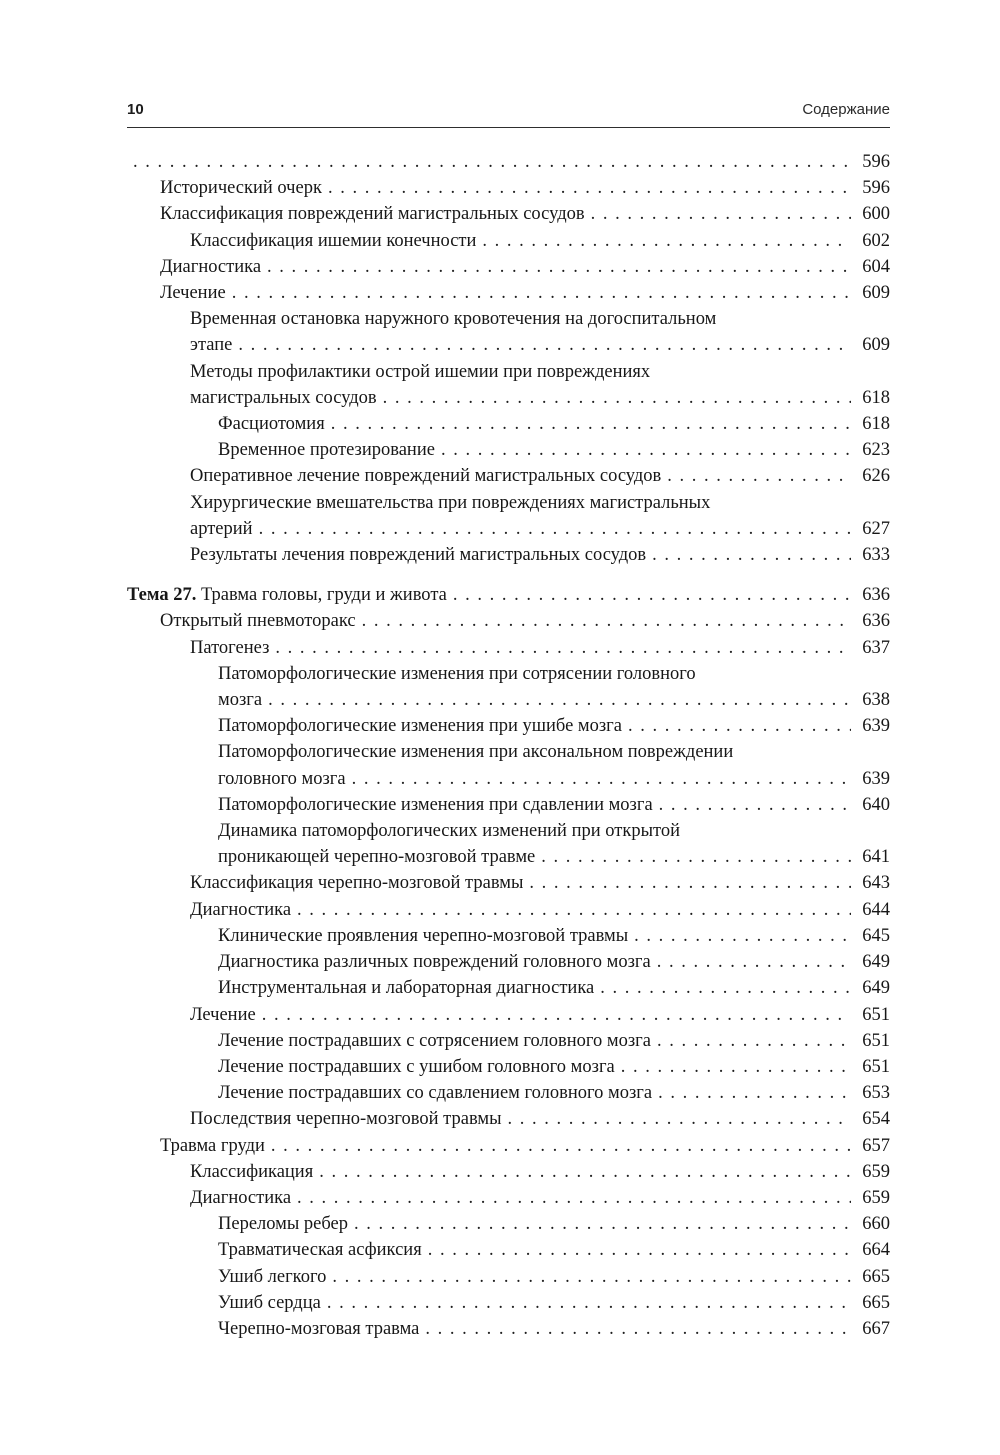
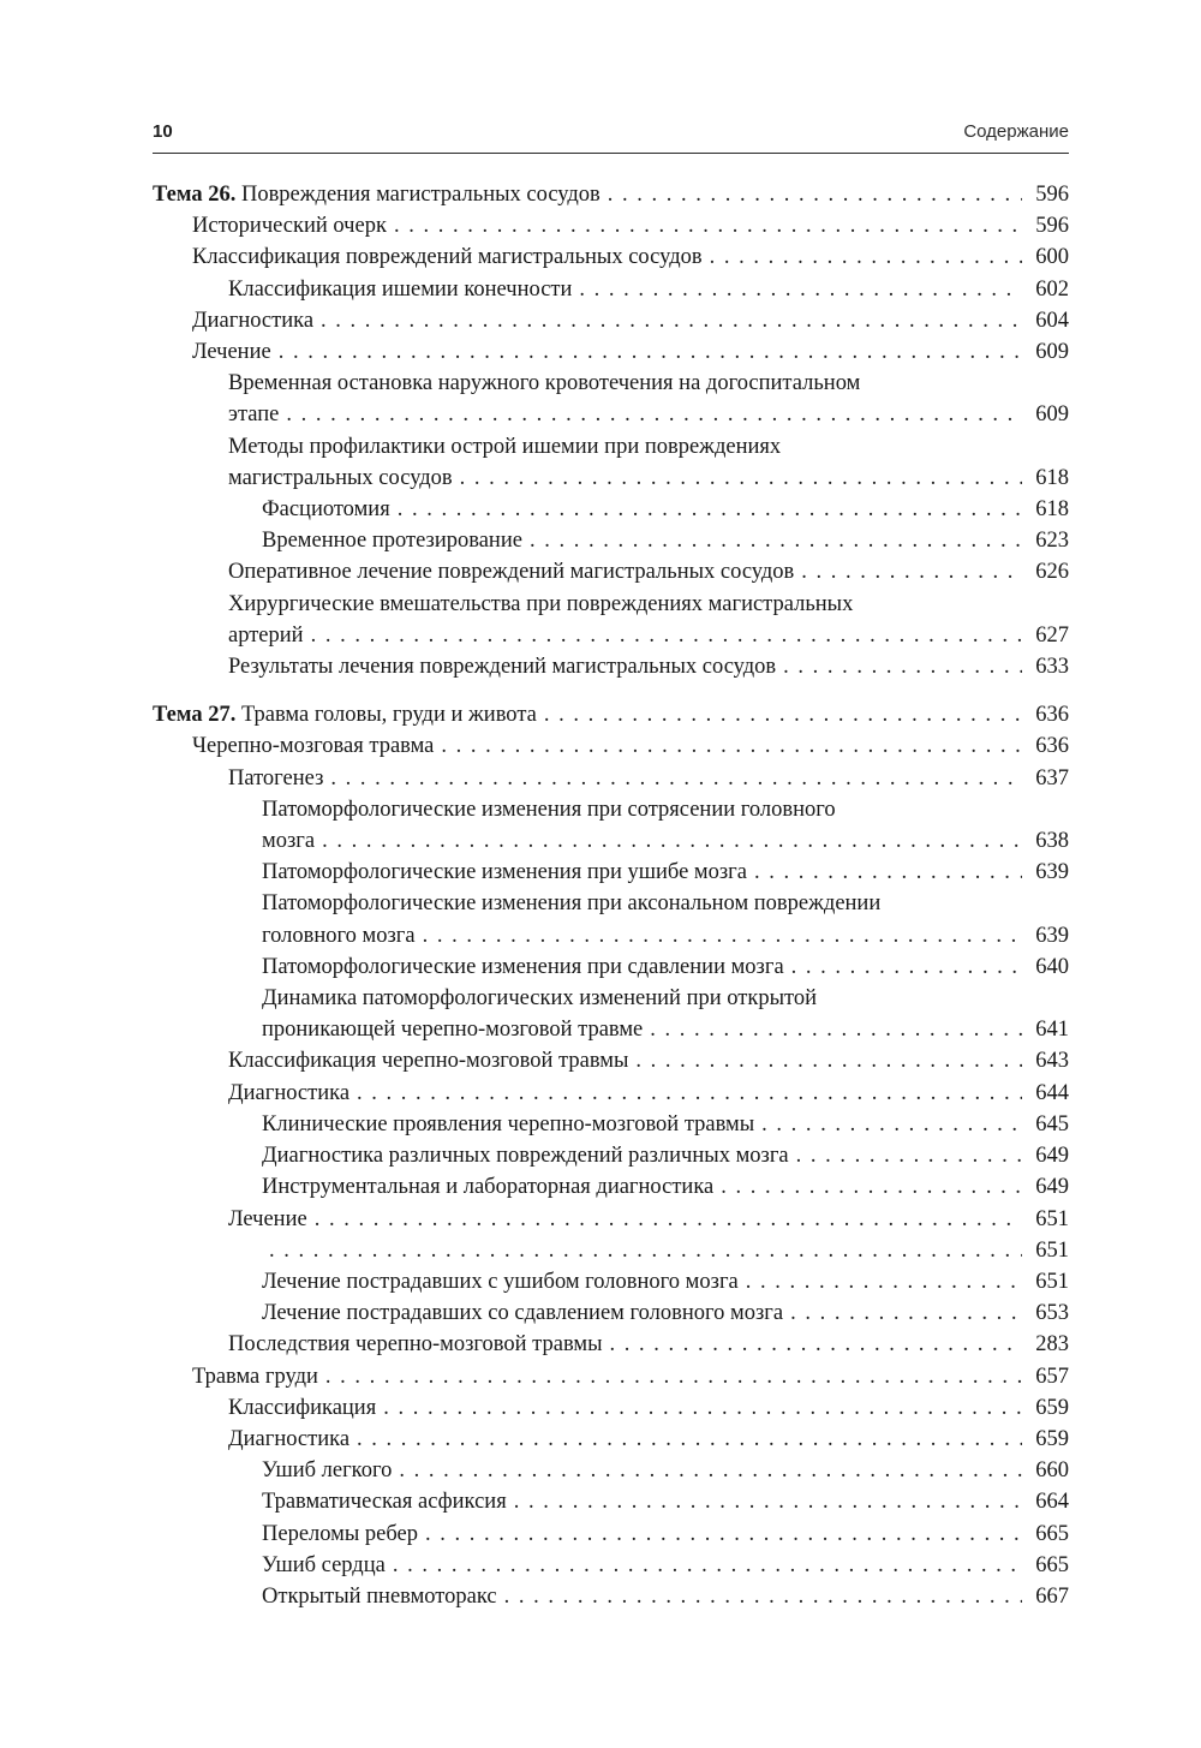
  10
  Содержание
+ Тема 26. Повреждения магистральных сосудов
  596
  Исторический очерк
  596
  Классификация повреждений магистральных сосудов
  600
  Классификация ишемии конечности
  602
  Диагностика
  604
  Лечение
  609
  Временная остановка наружного кровотечения на догоспитальном
  этапе
  609
  Методы профилактики острой ишемии при повреждениях
  магистральных сосудов
  618
  Фасциотомия
  618
  Временное протезирование
  623
  Оперативное лечение повреждений магистральных сосудов
  626
  Хирургические вмешательства при повреждениях магистральных
  артерий
  627
  Результаты лечения повреждений магистральных сосудов
  633
  Тема 27. Травма головы, груди и живота
  636
- Открытый пневмоторакс
+ Черепно-мозговая травма
  636
  Патогенез
  637
  Патоморфологические изменения при сотрясении головного
  мозга
  638
  Патоморфологические изменения при ушибе мозга
  639
  Патоморфологические изменения при аксональном повреждении
  головного мозга
  639
  Патоморфологические изменения при сдавлении мозга
  640
  Динамика патоморфологических изменений при открытой
  проникающей черепно-мозговой травме
  641
  Классификация черепно-мозговой травмы
  643
  Диагностика
  644
  Клинические проявления черепно-мозговой травмы
  645
- Диагностика различных повреждений головного мозга
+ Диагностика различных повреждений различных мозга
  649
  Инструментальная и лабораторная диагностика
  649
  Лечение
  651
- Лечение пострадавших с сотрясением головного мозга
  651
  Лечение пострадавших с ушибом головного мозга
  651
  Лечение пострадавших со сдавлением головного мозга
  653
  Последствия черепно-мозговой травмы
- 654
+ 283
  Травма груди
  657
  Классификация
  659
  Диагностика
  659
- Переломы ребер
+ Ушиб легкого
  660
  Травматическая асфиксия
  664
- Ушиб легкого
+ Переломы ребер
  665
  Ушиб сердца
  665
- Черепно-мозговая травма
+ Открытый пневмоторакс
  667
